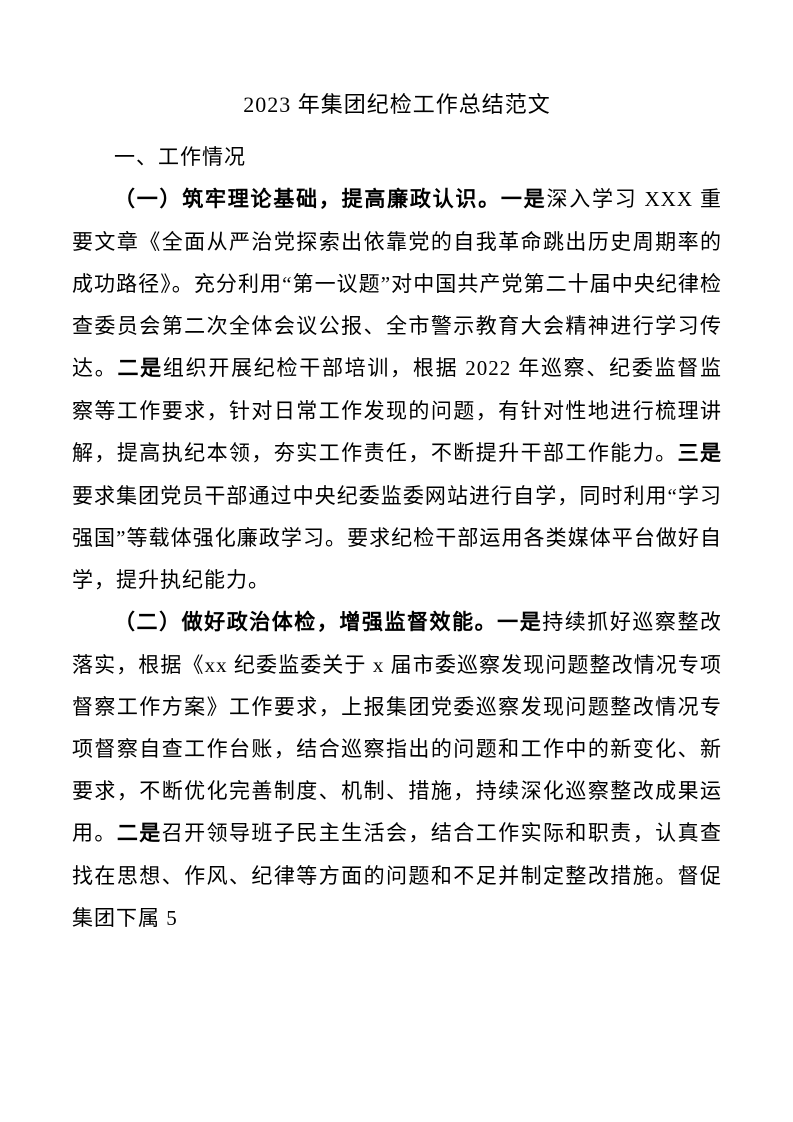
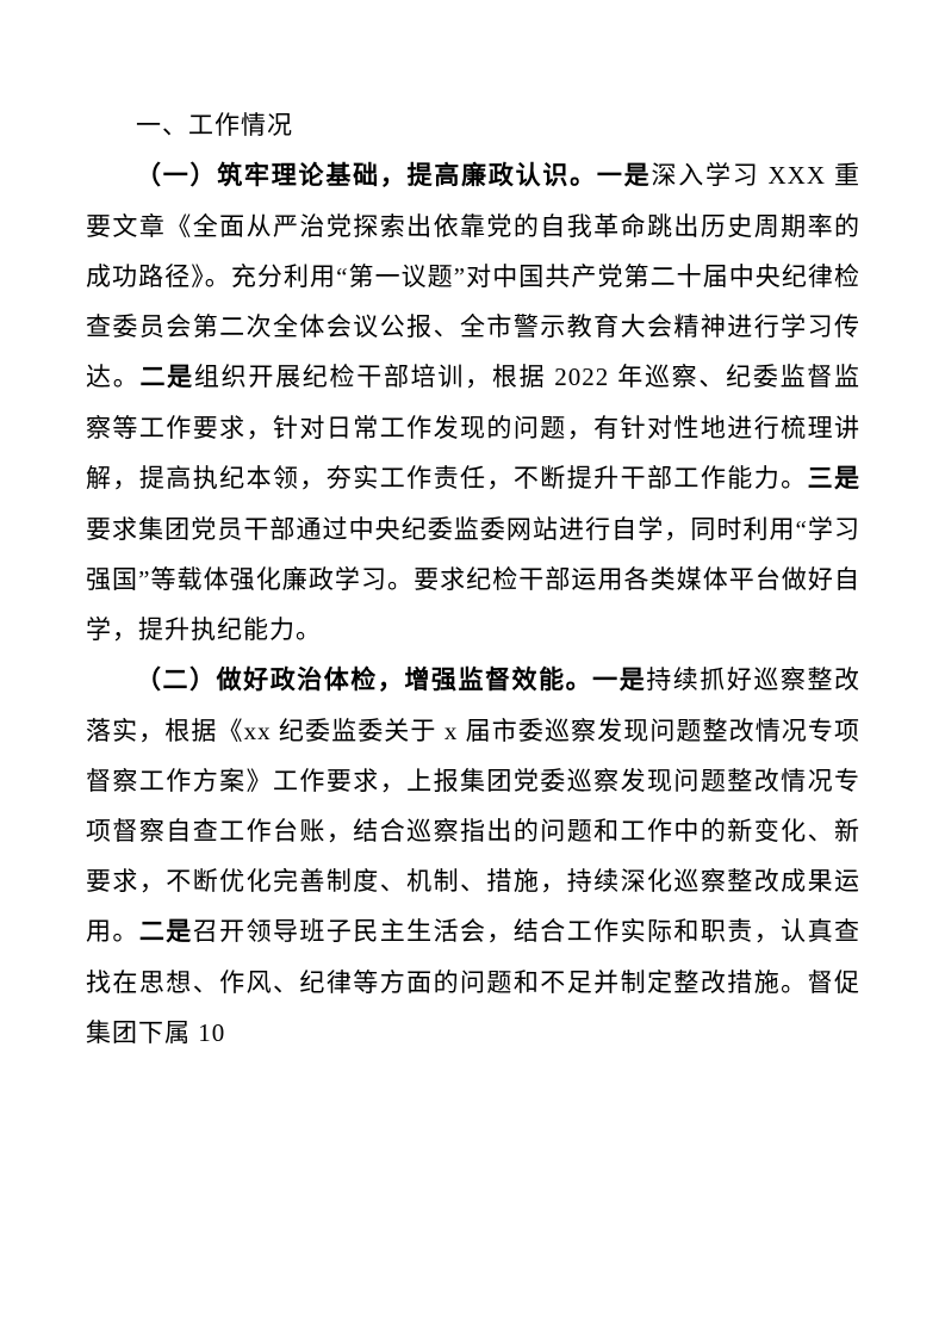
- 2023 年集团纪检工作总结范文
  一、工作情况
  （一）筑牢理论基础，提高廉政认识。一是深入学习 XXX 重要文章《全面从严治党探索出依靠党的自我革命跳出历史周期率的成功路径》。充分利用“第一议题”对中国共产党第二十届中央纪律检查委员会第二次全体会议公报、全市警示教育大会精神进行学习传达。二是组织开展纪检干部培训，根据 2022 年巡察、纪委监督监察等工作要求，针对日常工作发现的问题，有针对性地进行梳理讲解，提高执纪本领，夯实工作责任，不断提升干部工作能力。三是要求集团党员干部通过中央纪委监委网站进行自学，同时利用“学习强国”等载体强化廉政学习。要求纪检干部运用各类媒体平台做好自学，提升执纪能力。
- （二）做好政治体检，增强监督效能。一是持续抓好巡察整改落实，根据《xx 纪委监委关于 x 届市委巡察发现问题整改情况专项督察工作方案》工作要求，上报集团党委巡察发现问题整改情况专项督察自查工作台账，结合巡察指出的问题和工作中的新变化、新要求，不断优化完善制度、机制、措施，持续深化巡察整改成果运用。二是召开领导班子民主生活会，结合工作实际和职责，认真查找在思想、作风、纪律等方面的问题和不足并制定整改措施。督促集团下属 5
+ （二）做好政治体检，增强监督效能。一是持续抓好巡察整改落实，根据《xx 纪委监委关于 x 届市委巡察发现问题整改情况专项督察工作方案》工作要求，上报集团党委巡察发现问题整改情况专项督察自查工作台账，结合巡察指出的问题和工作中的新变化、新要求，不断优化完善制度、机制、措施，持续深化巡察整改成果运用。二是召开领导班子民主生活会，结合工作实际和职责，认真查找在思想、作风、纪律等方面的问题和不足并制定整改措施。督促集团下属 10
